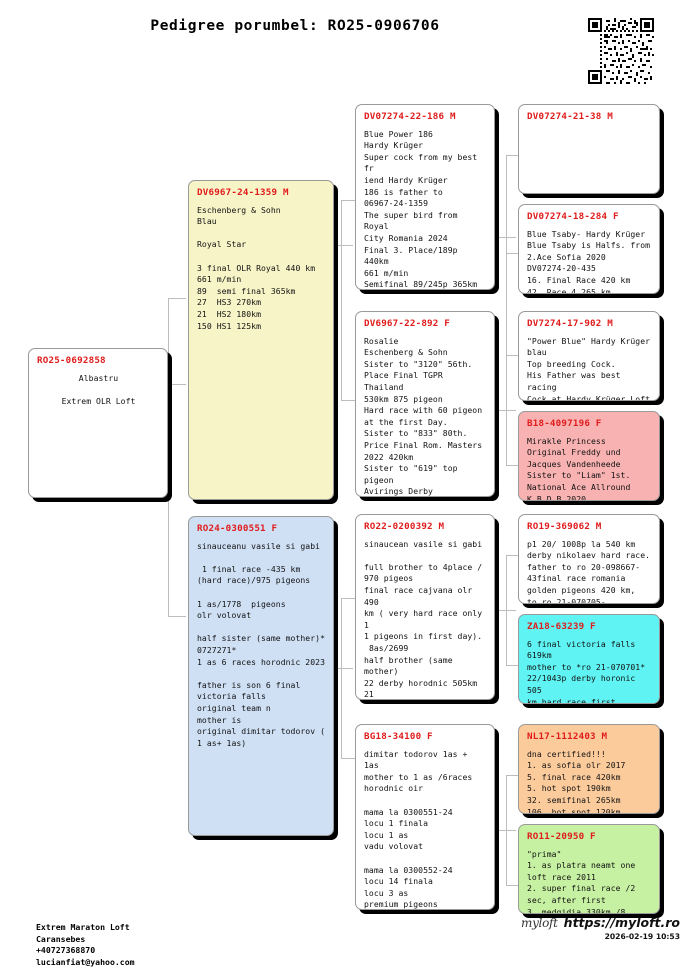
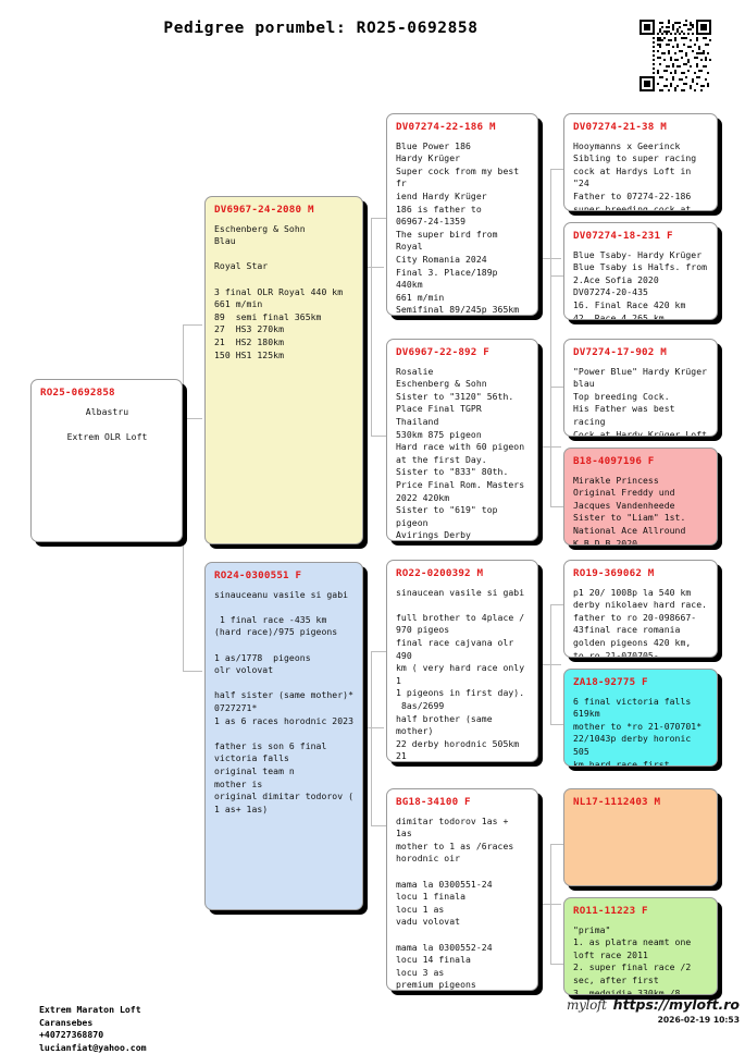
- Pedigree porumbel: RO25-0906706
+ Pedigree porumbel: RO25-0692858
  RO25-0692858
  Albastru
  Extrem OLR Loft
- DV6967-24-1359 M
+ DV6967-24-2080 M
  Eschenberg & Sohn
  Blau
  Royal Star
  3 final OLR Royal 440 km
  661 m/min
  89 semi final 365km
  27 HS3 270km
  21 HS2 180km
  150 HS1 125km
  RO24-0300551 F
  sinauceanu vasile si gabi
  1 final race -435 km
  (hard race)/975 pigeons
  1 as/1778 pigeons
  olr volovat
  half sister (same mother)*
  0727271*
  1 as 6 races horodnic 2023
  father is son 6 final
  victoria falls
  original team n
  mother is
  original dimitar todorov (
  1 as+ 1as)
  DV07274-22-186 M
  Blue Power 186
  Hardy Krüger
  Super cock from my best fr
  iend Hardy Krüger
  186 is father to
  06967-24-1359
  The super bird from Royal
  City Romania 2024
  Final 3. Place/189p 440km
  661 m/min
  Semifinal 89/245p 365km
  DV6967-22-892 F
  Rosalie
  Eschenberg & Sohn
  Sister to "3120" 56th.
  Place Final TGPR Thailand
  530km 875 pigeon
  Hard race with 60 pigeon
  at the first Day.
  Sister to "833" 80th.
  Price Final Rom. Masters
  2022 420km
  Sister to "619" top pigeon
  Avirings Derby
  RO22-0200392 M
  sinaucean vasile si gabi
  full brother to 4place /
  970 pigeos
  final race cajvana olr 490
  km ( very hard race only 1
  1 pigeons in first day).
  8as/2699
  half brother (same mother)
  22 derby horodnic 505km 21
  BG18-34100 F
  dimitar todorov 1as + 1as
  mother to 1 as /6races
  horodnic oir
  mama la 0300551-24
  locu 1 finala
  locu 1 as
  vadu volovat
  mama la 0300552-24
  locu 14 finala
  locu 3 as
  premium pigeons
  DV07274-21-38 M
+ Hooymanns x Geerinck
+ Sibling to super racing
+ cock at Hardys Loft in "24
+ Father to 07274-22-186
+ super breeding cock at
- DV07274-18-284 F
+ DV07274-18-231 F
  Blue Tsaby- Hardy Krüger
  Blue Tsaby is Halfs. from
  2.Ace Sofia 2020
  DV07274-20-435
  16. Final Race 420 km
  42. Race 4 265 km
  DV7274-17-902 M
  "Power Blue" Hardy Krüger
  blau
  Top breeding Cock.
  His Father was best racing
  Cock at Hardy Krüger Loft
  B18-4097196 F
  Mirakle Princess
  Original Freddy und
  Jacques Vandenheede
  Sister to "Liam" 1st.
  National Ace Allround
  K.B.D.B 2020
  RO19-369062 M
  p1 20/ 1008p la 540 km
  derby nikolaev hard race.
  father to ro 20-098667-
  43final race romania
  golden pigeons 420 km,
  to ro 21-070705-
- ZA18-63239 F
+ ZA18-92775 F
  6 final victoria falls
  619km
  mother to *ro 21-070701*
  22/1043p derby horonic 505
  km hard race first
  NL17-1112403 M
- dna certified!!!
- 1. as sofia olr 2017
- 5. final race 420km
- 5. hot spot 190km
- 32. semifinal 265km
- 106. hot spot 120km
- RO11-20950 F
+ RO11-11223 F
  "prima"
  1. as platra neamt one
  loft race 2011
  2. super final race /2
  sec, after first
  3. medgidia 330km /8
  Extrem Maraton Loft
  Caransebes
  +40727368870
  lucianfiat@yahoo.com
  myloft
  https://myloft.ro
  2026-02-19 10:53
